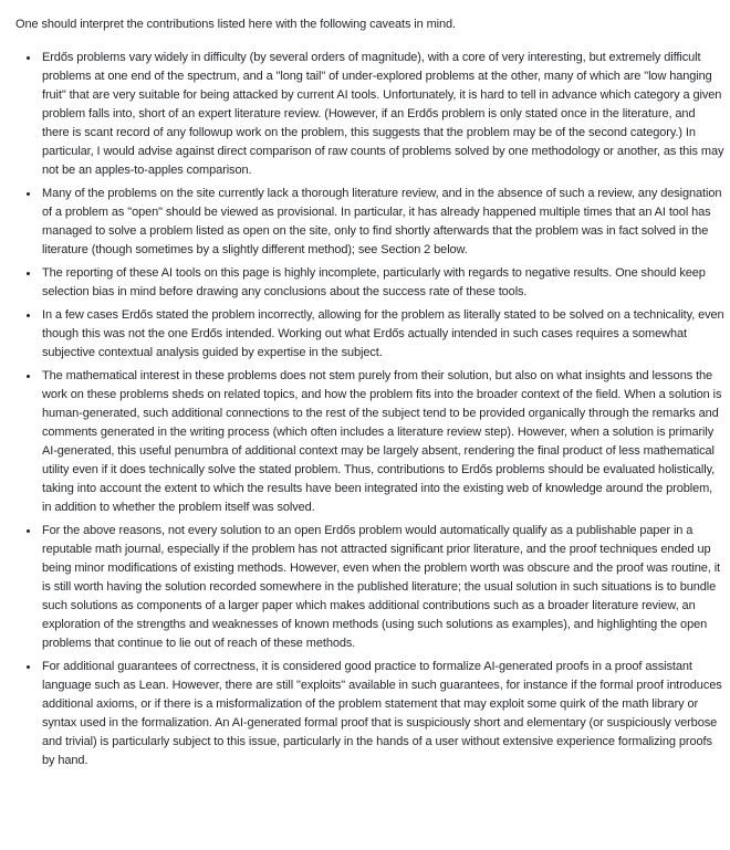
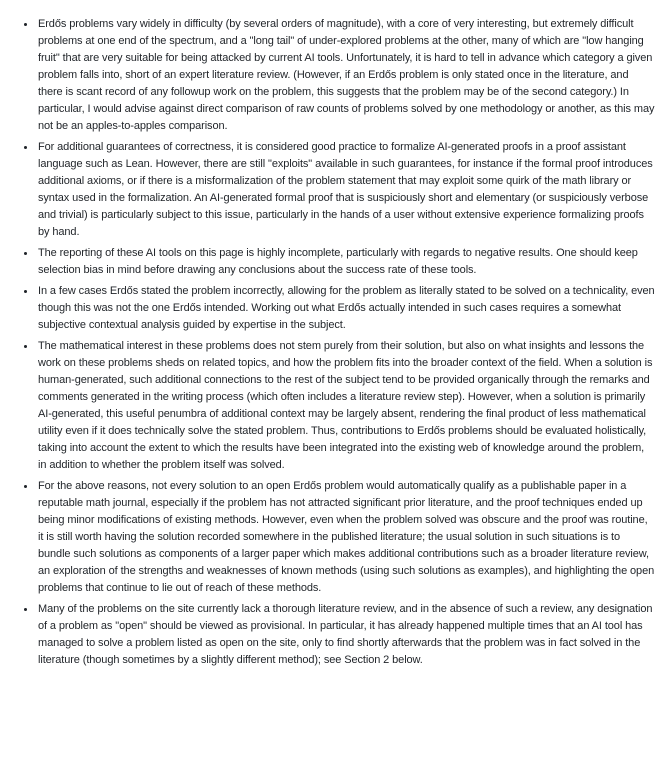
- One should interpret the contributions listed here with the following caveats in mind.
  Erdős problems vary widely in difficulty (by several orders of magnitude), with a core of very interesting, but extremely difficult problems at one end of the spectrum, and a "long tail" of under-explored problems at the other, many of which are "low hanging fruit" that are very suitable for being attacked by current AI tools. Unfortunately, it is hard to tell in advance which category a given problem falls into, short of an expert literature review. (However, if an Erdős problem is only stated once in the literature, and there is scant record of any followup work on the problem, this suggests that the problem may be of the second category.) In particular, I would advise against direct comparison of raw counts of problems solved by one methodology or another, as this may not be an apples-to-apples comparison.
- Many of the problems on the site currently lack a thorough literature review, and in the absence of such a review, any designation of a problem as "open" should be viewed as provisional. In particular, it has already happened multiple times that an AI tool has managed to solve a problem listed as open on the site, only to find shortly afterwards that the problem was in fact solved in the literature (though sometimes by a slightly different method); see Section 2 below.
+ For additional guarantees of correctness, it is considered good practice to formalize AI-generated proofs in a proof assistant language such as Lean. However, there are still "exploits" available in such guarantees, for instance if the formal proof introduces additional axioms, or if there is a misformalization of the problem statement that may exploit some quirk of the math library or syntax used in the formalization. An AI-generated formal proof that is suspiciously short and elementary (or suspiciously verbose and trivial) is particularly subject to this issue, particularly in the hands of a user without extensive experience formalizing proofs by hand.
  The reporting of these AI tools on this page is highly incomplete, particularly with regards to negative results. One should keep selection bias in mind before drawing any conclusions about the success rate of these tools.
  In a few cases Erdős stated the problem incorrectly, allowing for the problem as literally stated to be solved on a technicality, even though this was not the one Erdős intended. Working out what Erdős actually intended in such cases requires a somewhat subjective contextual analysis guided by expertise in the subject.
  The mathematical interest in these problems does not stem purely from their solution, but also on what insights and lessons the work on these problems sheds on related topics, and how the problem fits into the broader context of the field. When a solution is human-generated, such additional connections to the rest of the subject tend to be provided organically through the remarks and comments generated in the writing process (which often includes a literature review step). However, when a solution is primarily AI-generated, this useful penumbra of additional context may be largely absent, rendering the final product of less mathematical utility even if it does technically solve the stated problem. Thus, contributions to Erdős problems should be evaluated holistically, taking into account the extent to which the results have been integrated into the existing web of knowledge around the problem, in addition to whether the problem itself was solved.
- For the above reasons, not every solution to an open Erdős problem would automatically qualify as a publishable paper in a reputable math journal, especially if the problem has not attracted significant prior literature, and the proof techniques ended up being minor modifications of existing methods. However, even when the problem worth was obscure and the proof was routine, it is still worth having the solution recorded somewhere in the published literature; the usual solution in such situations is to bundle such solutions as components of a larger paper which makes additional contributions such as a broader literature review, an exploration of the strengths and weaknesses of known methods (using such solutions as examples), and highlighting the open problems that continue to lie out of reach of these methods.
+ For the above reasons, not every solution to an open Erdős problem would automatically qualify as a publishable paper in a reputable math journal, especially if the problem has not attracted significant prior literature, and the proof techniques ended up being minor modifications of existing methods. However, even when the problem solved was obscure and the proof was routine, it is still worth having the solution recorded somewhere in the published literature; the usual solution in such situations is to bundle such solutions as components of a larger paper which makes additional contributions such as a broader literature review, an exploration of the strengths and weaknesses of known methods (using such solutions as examples), and highlighting the open problems that continue to lie out of reach of these methods.
- For additional guarantees of correctness, it is considered good practice to formalize AI-generated proofs in a proof assistant language such as Lean. However, there are still "exploits" available in such guarantees, for instance if the formal proof introduces additional axioms, or if there is a misformalization of the problem statement that may exploit some quirk of the math library or syntax used in the formalization. An AI-generated formal proof that is suspiciously short and elementary (or suspiciously verbose and trivial) is particularly subject to this issue, particularly in the hands of a user without extensive experience formalizing proofs by hand.
+ Many of the problems on the site currently lack a thorough literature review, and in the absence of such a review, any designation of a problem as "open" should be viewed as provisional. In particular, it has already happened multiple times that an AI tool has managed to solve a problem listed as open on the site, only to find shortly afterwards that the problem was in fact solved in the literature (though sometimes by a slightly different method); see Section 2 below.
